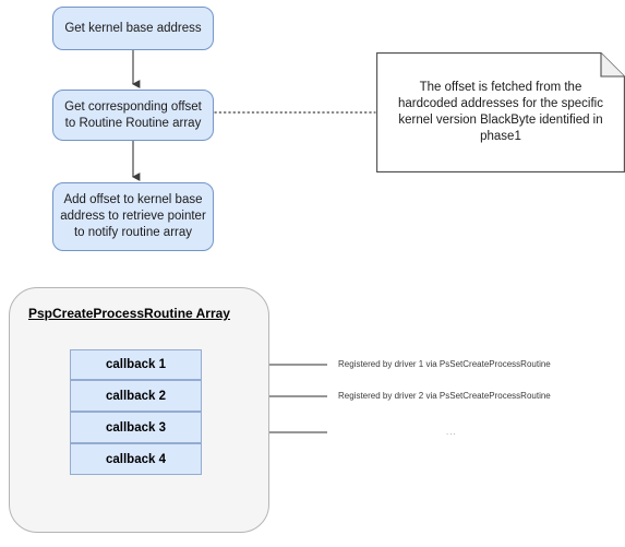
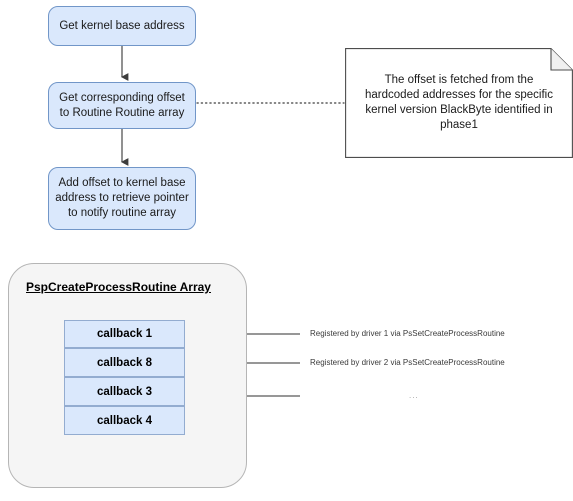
  Get kernel base address
  Get corresponding offset to Routine Routine array
  Add offset to kernel base address to retrieve pointer to notify routine array
  The offset is fetched from the hardcoded addresses for the specific kernel version BlackByte identified in phase1
  PspCreateProcessRoutine Array
  callback 1
- callback 2
+ callback 8
  callback 3
  callback 4
  Registered by driver 1 via PsSetCreateProcessRoutine
  Registered by driver 2 via PsSetCreateProcessRoutine
  ...
